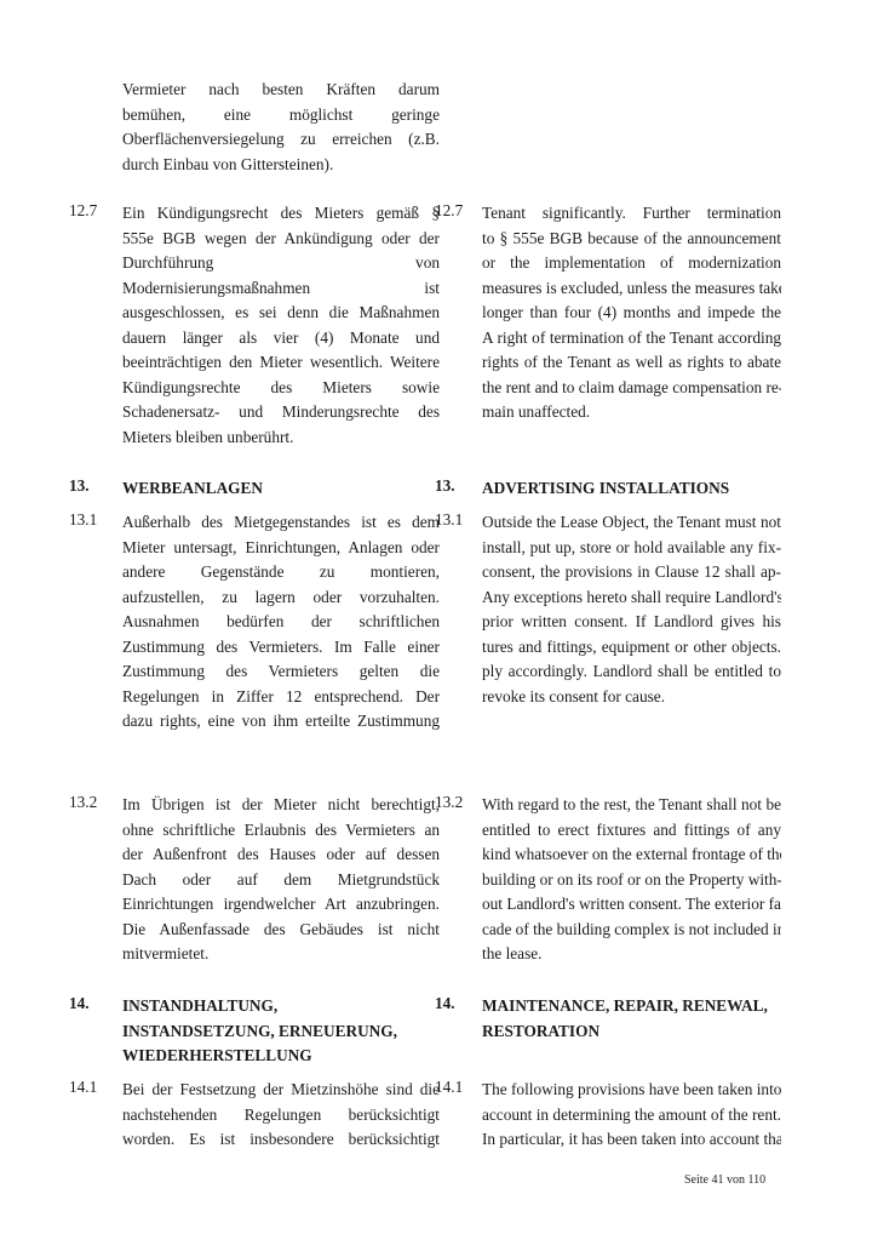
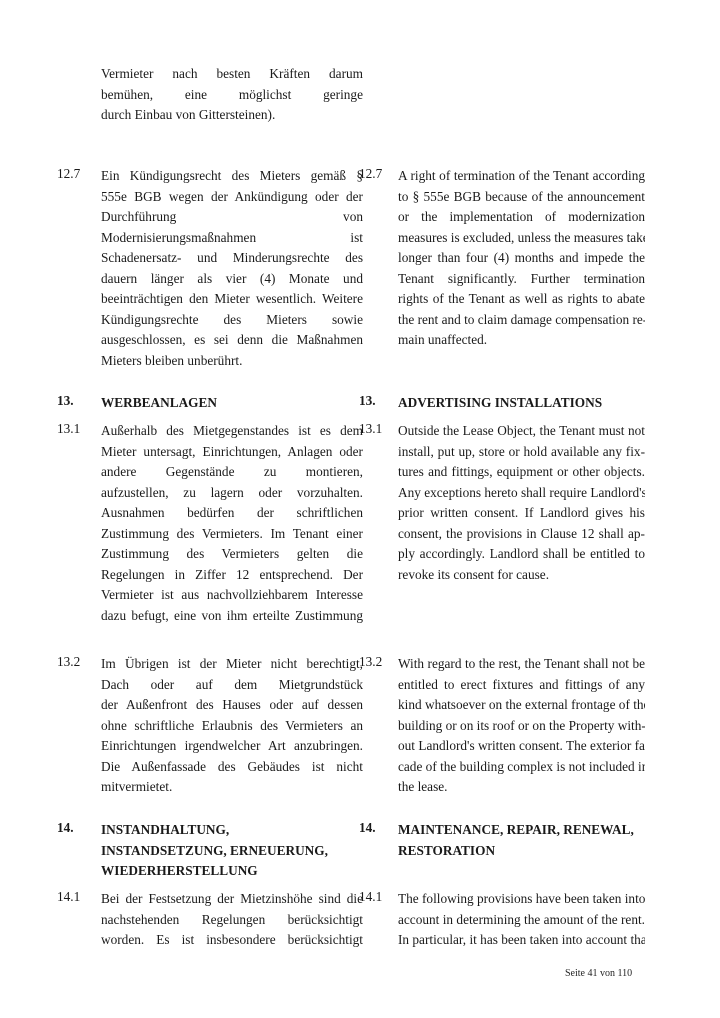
  Vermieter nach besten Kräften darum
  bemühen, eine möglichst geringe
- Oberflächenversiegelung zu erreichen (z.B.
  durch Einbau von Gittersteinen).
  12.7
  Ein Kündigungsrecht des Mieters gemäß §
  555e BGB wegen der Ankündigung oder der
  Durchführung von
  Modernisierungsmaßnahmen ist
- ausgeschlossen, es sei denn die Maßnahmen
+ Schadenersatz- und Minderungsrechte des
  dauern länger als vier (4) Monate und
  beeinträchtigen den Mieter wesentlich. Weitere
  Kündigungsrechte des Mieters sowie
- Schadenersatz- und Minderungsrechte des
+ ausgeschlossen, es sei denn die Maßnahmen
  Mieters bleiben unberührt.
  12.7
- Tenant significantly. Further termination
+ A right of termination of the Tenant according
  to § 555e BGB because of the announcement
  or the implementation of modernization
  measures is excluded, unless the measures tak
  longer than four (4) months and impede the
- A right of termination of the Tenant according
+ Tenant significantly. Further termination
  rights of the Tenant as well as rights to abate
  the rent and to claim damage compensation re
  main unaffected.
  13.
  WERBEANLAGEN
  13.
  ADVERTISING INSTALLATIONS
  13.1
  Außerhalb des Mietgegenstandes ist es dem
  Mieter untersagt, Einrichtungen, Anlagen oder
  andere Gegenstände zu montieren,
  aufzustellen, zu lagern oder vorzuhalten.
  Ausnahmen bedürfen der schriftlichen
- Zustimmung des Vermieters. Im Falle einer
+ Zustimmung des Vermieters. Im Tenant einer
  Zustimmung des Vermieters gelten die
  Regelungen in Ziffer 12 entsprechend. Der
+ Vermieter ist aus nachvollziehbarem Interesse
- dazu rights, eine von ihm erteilte Zustimmung
+ dazu befugt, eine von ihm erteilte Zustimmung
  13.1
  Outside the Lease Object, the Tenant must not
  install, put up, store or hold available any fix-
- consent, the provisions in Clause 12 shall ap-
+ tures and fittings, equipment or other objects.
  Any exceptions hereto shall require Landlord's
  prior written consent. If Landlord gives his
- tures and fittings, equipment or other objects.
+ consent, the provisions in Clause 12 shall ap-
  ply accordingly. Landlord shall be entitled to
  revoke its consent for cause.
  13.2
  Im Übrigen ist der Mieter nicht berechtigt,
- ohne schriftliche Erlaubnis des Vermieters an
+ Dach oder auf dem Mietgrundstück
  der Außenfront des Hauses oder auf dessen
- Dach oder auf dem Mietgrundstück
+ ohne schriftliche Erlaubnis des Vermieters an
  Einrichtungen irgendwelcher Art anzubringen.
  Die Außenfassade des Gebäudes ist nicht
  mitvermietet.
  13.2
  With regard to the rest, the Tenant shall not be
  entitled to erect fixtures and fittings of any
  kind whatsoever on the external frontage of th
  building or on its roof or on the Property with-
  out Landlord's written consent. The exterior fa
  cade of the building complex is not included i
  the lease.
  14.
  INSTANDHALTUNG,
  INSTANDSETZUNG, ERNEUERUNG,
  WIEDERHERSTELLUNG
  14.
  MAINTENANCE, REPAIR, RENEWAL,
  RESTORATION
  14.1
  Bei der Festsetzung der Mietzinshöhe sind die
  nachstehenden Regelungen berücksichtigt
  worden. Es ist insbesondere berücksichtigt
  14.1
  The following provisions have been taken into
  account in determining the amount of the rent.
  In particular, it has been taken into account tha
  Seite 41 von 110
